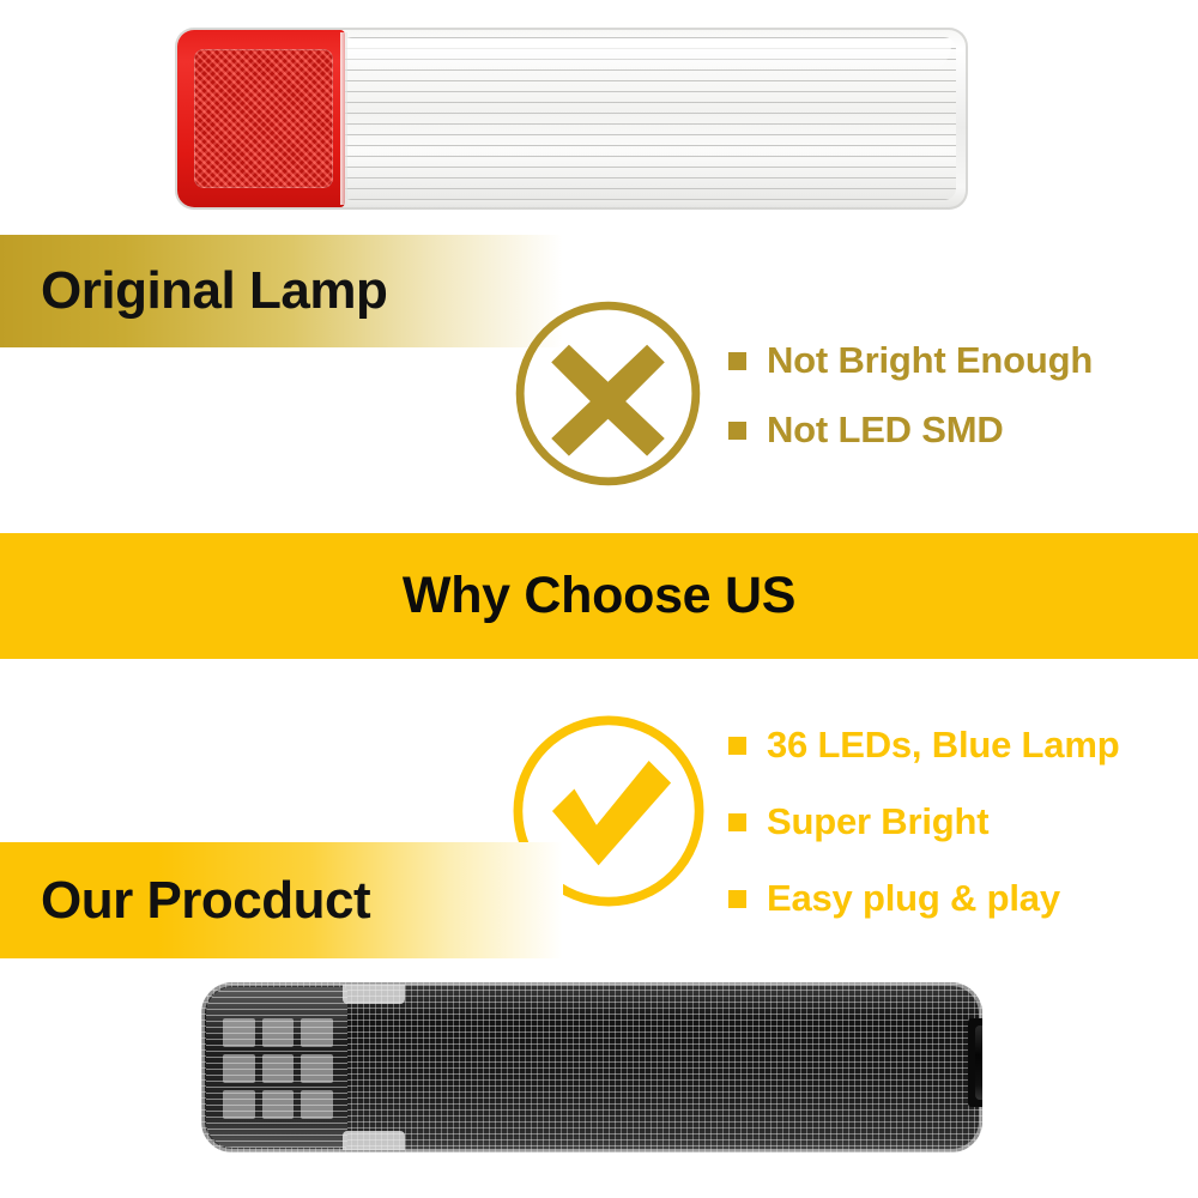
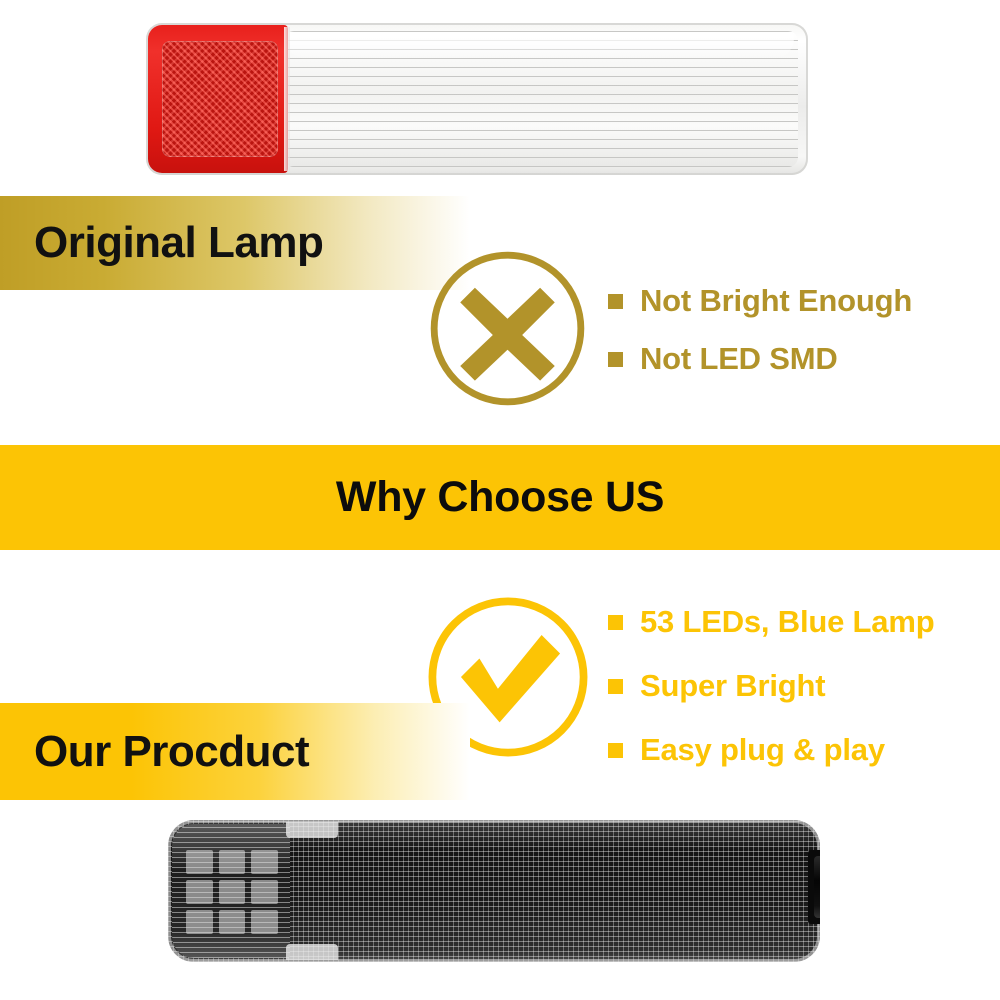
  Original Lamp
  Not Bright Enough
  Not LED SMD
  Why Choose US
- 36 LEDs, Blue Lamp
+ 53 LEDs, Blue Lamp
  Super Bright
  Easy plug & play
  Our Procduct
